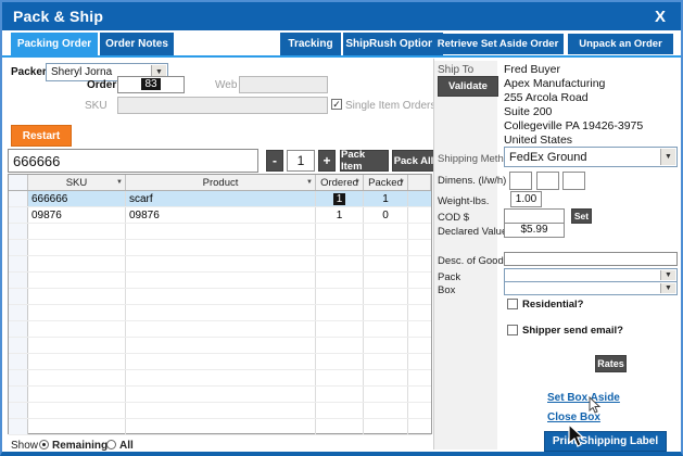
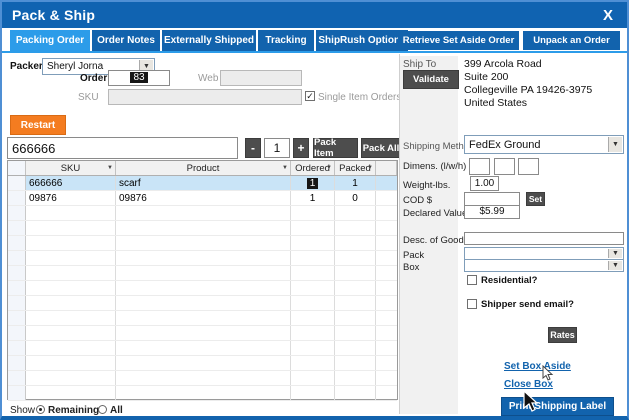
  Pack & Ship
  X
  Packing Order
  Order Notes
+ Externally Shipped
  Tracking
  ShipRush Option
  Retrieve Set Aside Order
  Unpack an Order
  Packer
  Sheryl Jorna
  Order
  83
  Web
  SKU
  ✓
  Single Item Order
  Restart
  666666
  -
  1
  +
  Pack Item
  Pack All
  SKU
  Product
  Ordered
  Packed
  666666
  scarf
  1
  1
  09876
  09876
  1
  0
  Show
  Remaining
  All
  Ship To
  Validate
- Fred Buyer
- Apex Manufacturing
- 255 Arcola Road
+ 399 Arcola Road
  Suite 200
  Collegeville PA 19426-3975
  United States
  Shipping Meth
  FedEx Ground
  Dimens. (l/w/h)
  Weight-lbs.
  1.00
  COD $
  Set
  Declared Valu
  $5.99
  Desc. of Good
  Pack
  Box
  Residential?
  Shipper send email?
  Rates
  Set Box Aside
  Close Box
  Pri Shipping Label
